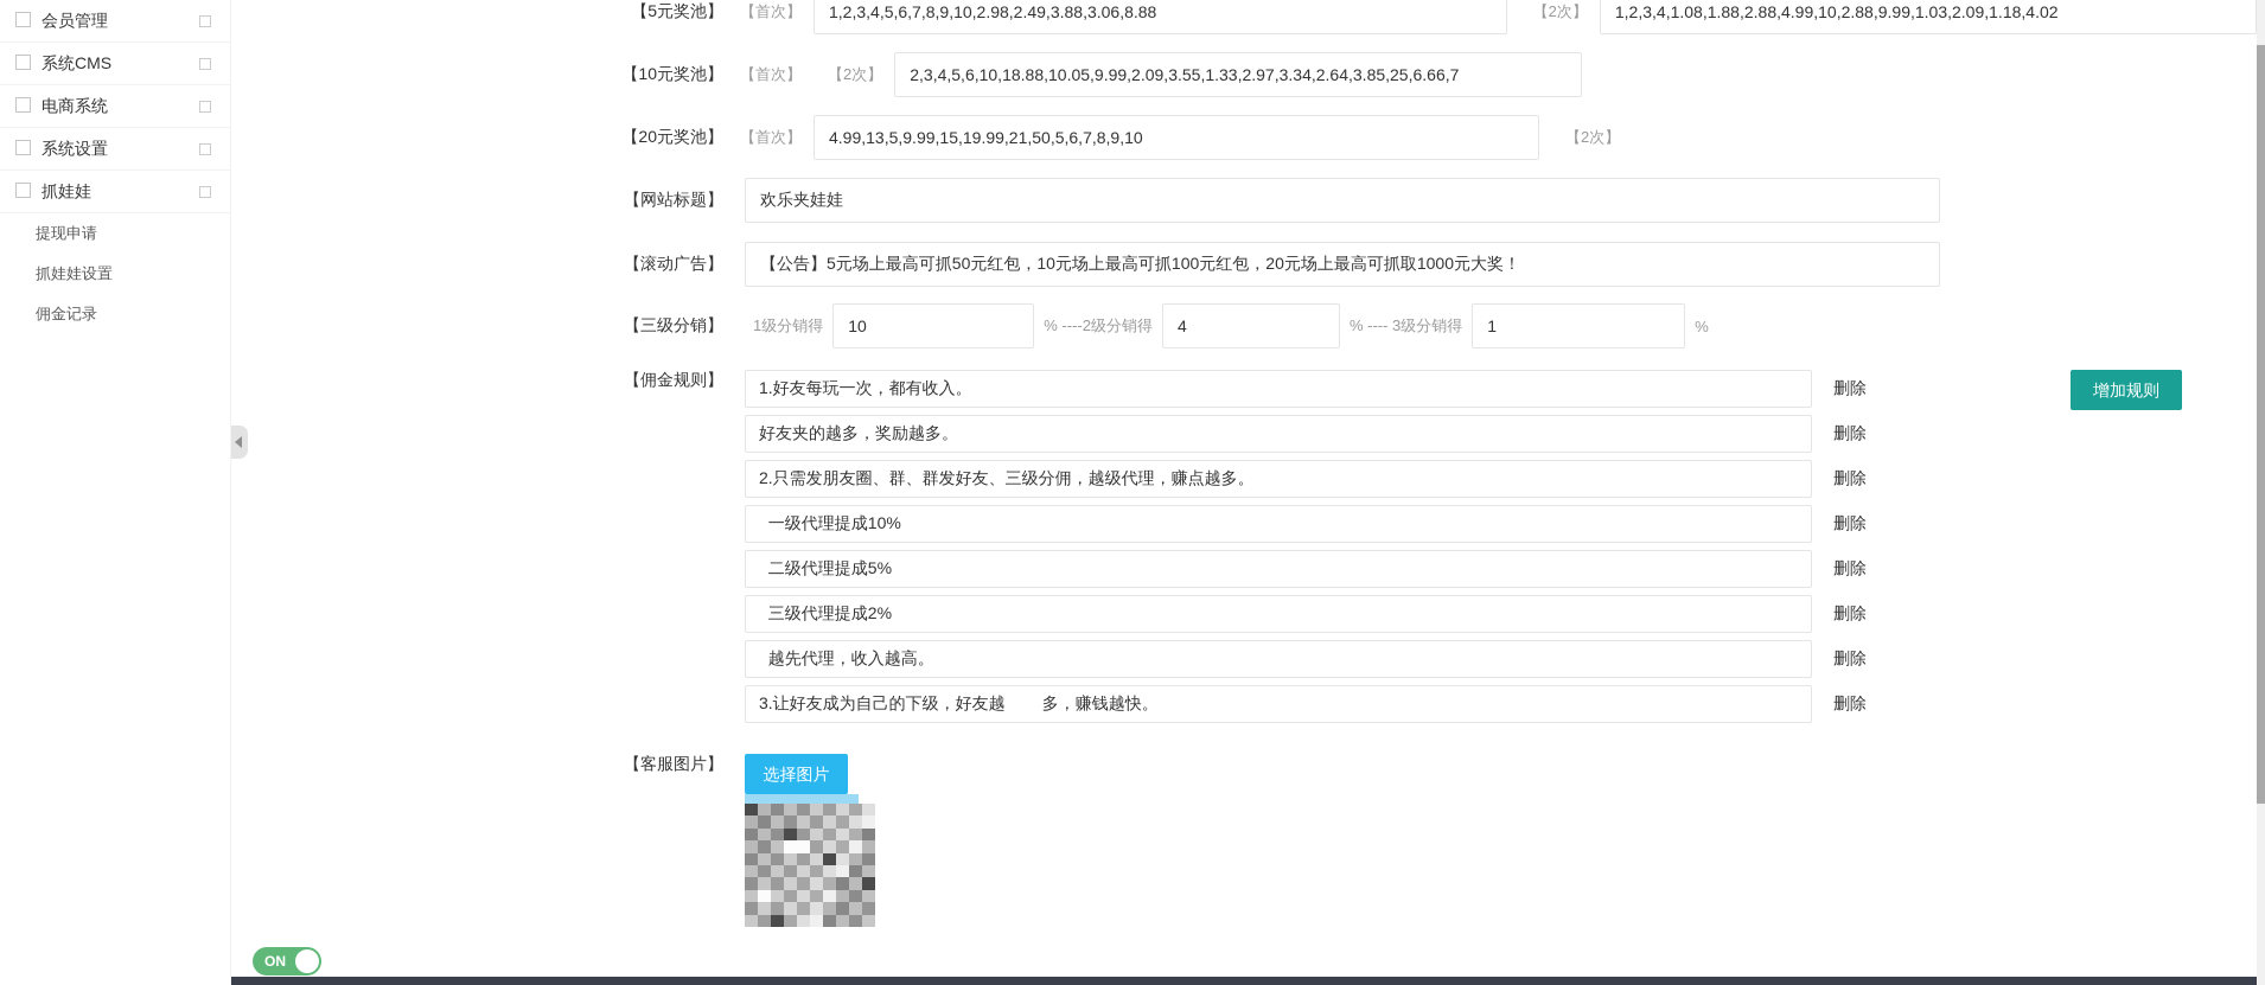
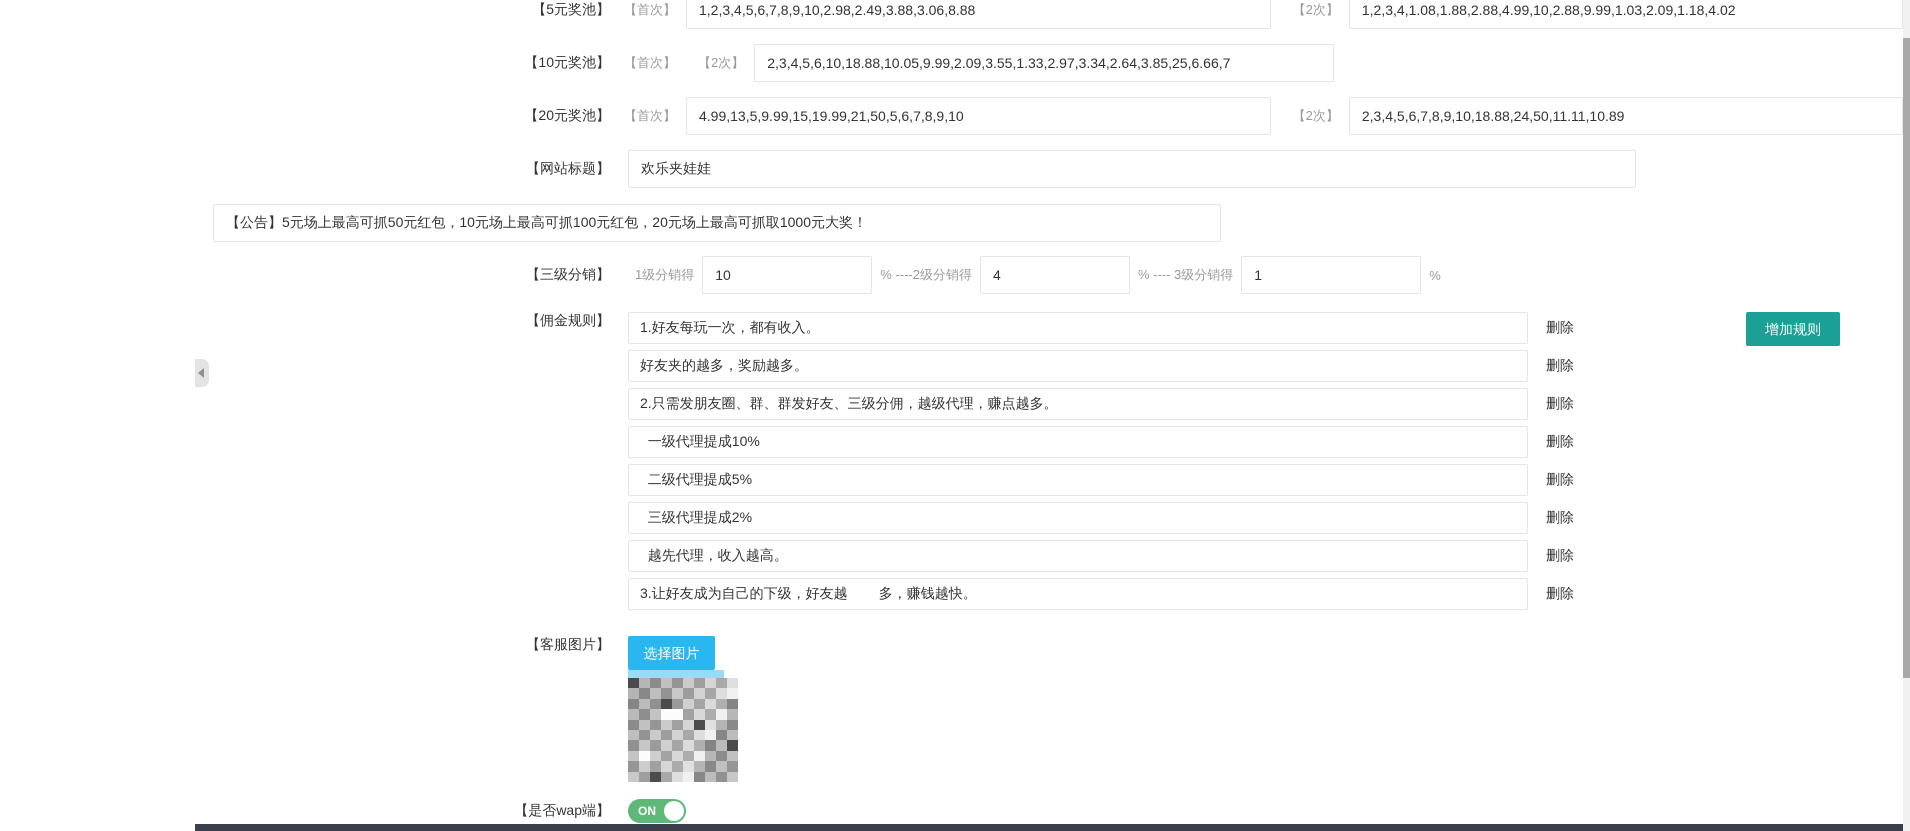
- 会员管理
- 系统CMS
- 电商系统
- 系统设置
- 抓娃娃
- 提现申请
- 抓娃娃设置
- 佣金记录
  【5元奖池】
  【首次】
  1,2,3,4,5,6,7,8,9,10,2.98,2.49,3.88,3.06,8.88
  【2次】
  1,2,3,4,1.08,1.88,2.88,4.99,10,2.88,9.99,1.03,2.09,1.18,4.02
  【10元奖池】
  【首次】
  【2次】
  2,3,4,5,6,10,18.88,10.05,9.99,2.09,3.55,1.33,2.97,3.34,2.64,3.85,25,6.66,7
  【20元奖池】
  【首次】
  4.99,13,5,9.99,15,19.99,21,50,5,6,7,8,9,10
  【2次】
+ 2,3,4,5,6,7,8,9,10,18.88,24,50,11.11,10.89
  【网站标题】
  欢乐夹娃娃
- 【滚动广告】
  【公告】5元场上最高可抓50元红包，10元场上最高可抓100元红包，20元场上最高可抓取1000元大奖！
  【三级分销】
  1级分销得
  10
  % ----2级分销得
  4
  % ---- 3级分销得
  1
  %
  【佣金规则】
  1.好友每玩一次，都有收入。
  删除
  好友夹的越多，奖励越多。
  删除
  2.只需发朋友圈、群、群发好友、三级分佣，越级代理，赚点越多。
  删除
  一级代理提成10%
  删除
  二级代理提成5%
  删除
  三级代理提成2%
  删除
  越先代理，收入越高。
  删除
  3.让好友成为自己的下级，好友越 多，赚钱越快。
  删除
  增加规则
  【客服图片】
  选择图片
+ 【是否wap端】
  ON
